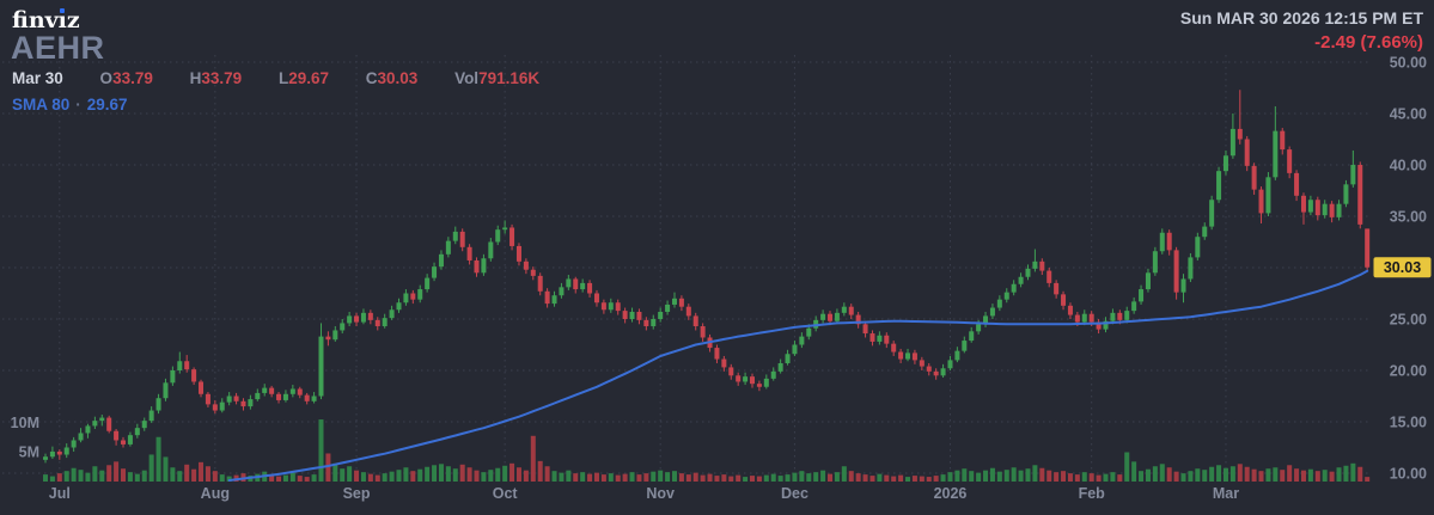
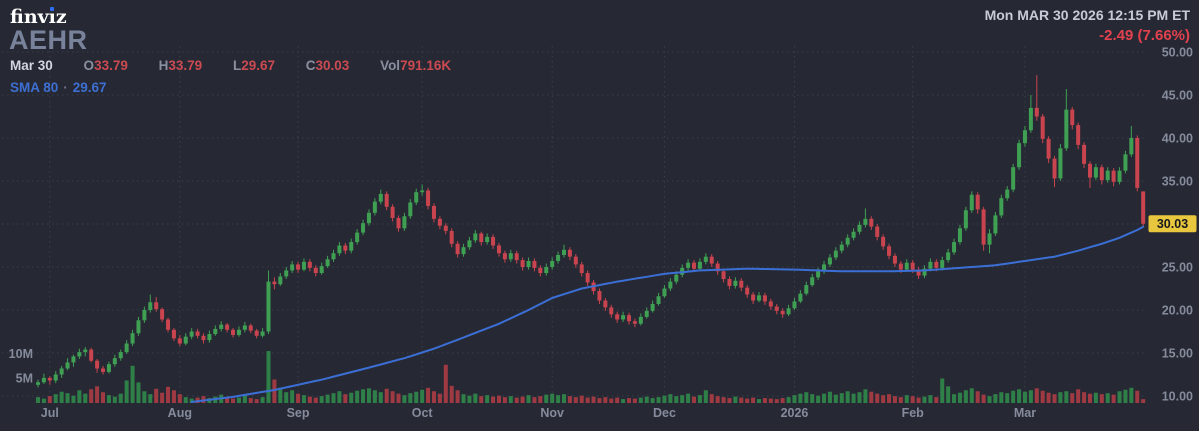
  50.00
  45.00
  40.00
  35.00
  25.00
  20.00
  15.00
  10.00
  Jul
  Aug
  Sep
  Oct
  Nov
  Dec
  2026
  Feb
  Mar
  10M
  5M
  30.03
  finvız
  AEHR
  Mar 30 O33.79 H33.79 L29.67 C30.03 Vol791.16K
  SMA 80 · 29.67
- Sun MAR 30 2026 12:15 PM ET
+ Mon MAR 30 2026 12:15 PM ET
  -2.49 (7.66%)
